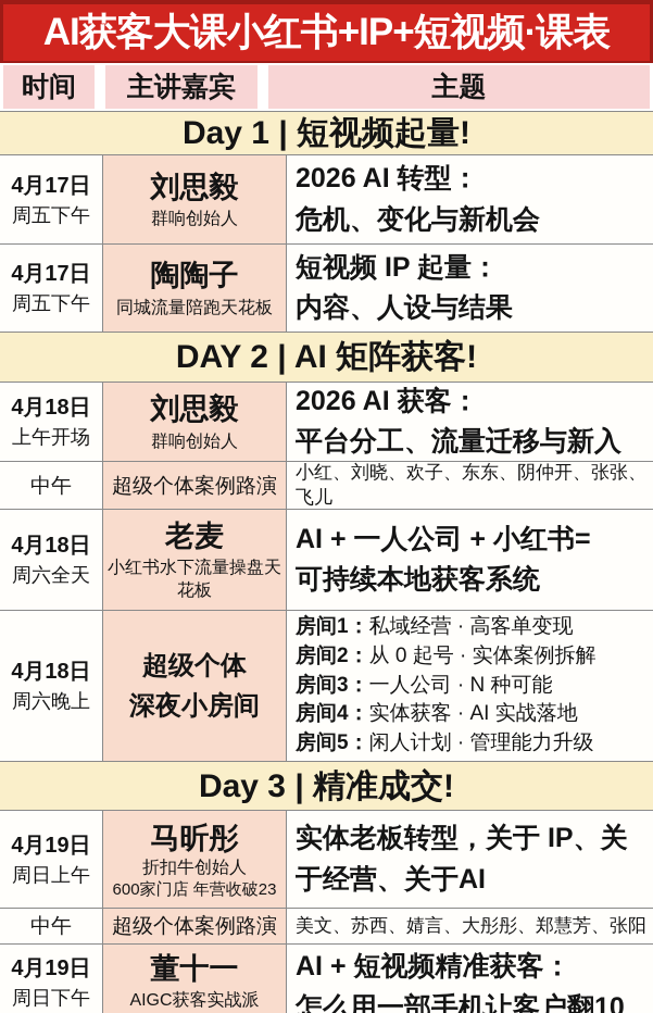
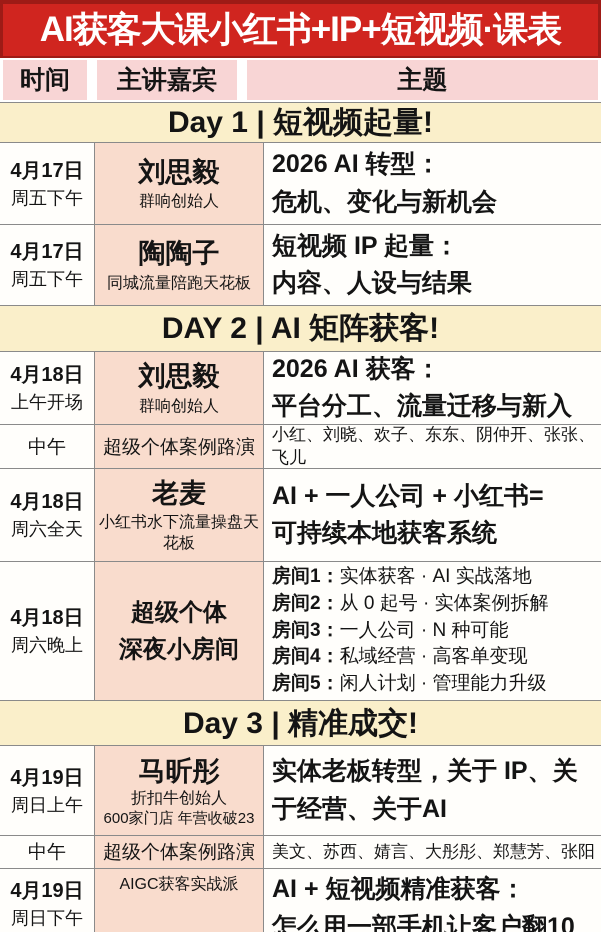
  AI获客大课小红书+IP+短视频·课表
  时间
  主讲嘉宾
  主题
  Day 1 | 短视频起量!
  4月17日
  周五下午
  刘思毅
  群响创始人
  2026 AI 转型：
  危机、变化与新机会
  4月17日
  周五下午
  陶陶子
  同城流量陪跑天花板
  短视频 IP 起量：
  内容、人设与结果
  DAY 2 | AI 矩阵获客!
  4月18日
  上午开场
  刘思毅
  群响创始人
  2026 AI 获客：
  平台分工、流量迁移与新入
  中午
  超级个体案例路演
  小红、刘晓、欢子、东东、阴仲开、张张、飞儿
  4月18日
  周六全天
  老麦
  小红书水下流量操盘天花板
  AI + 一人公司 + 小红书=
  可持续本地获客系统
  4月18日
  周六晚上
  超级个体
  深夜小房间
- 房间1：私域经营 · 高客单变现
+ 房间1：实体获客 · AI 实战落地
  房间2：从 0 起号 · 实体案例拆解
  房间3：一人公司 · N 种可能
- 房间4：实体获客 · AI 实战落地
+ 房间4：私域经营 · 高客单变现
  房间5：闲人计划 · 管理能力升级
  Day 3 | 精准成交!
  4月19日
  周日上午
  马昕彤
  折扣牛创始人
  600家门店 年营收破23
  实体老板转型，关于 IP、关
  于经营、关于AI
  中午
  超级个体案例路演
  美文、苏西、婧言、大彤彤、郑慧芳、张阳
  4月19日
  周日下午
- 董十一
  AIGC获客实战派
  AI + 短视频精准获客：
  怎么用一部手机让客户翻10
